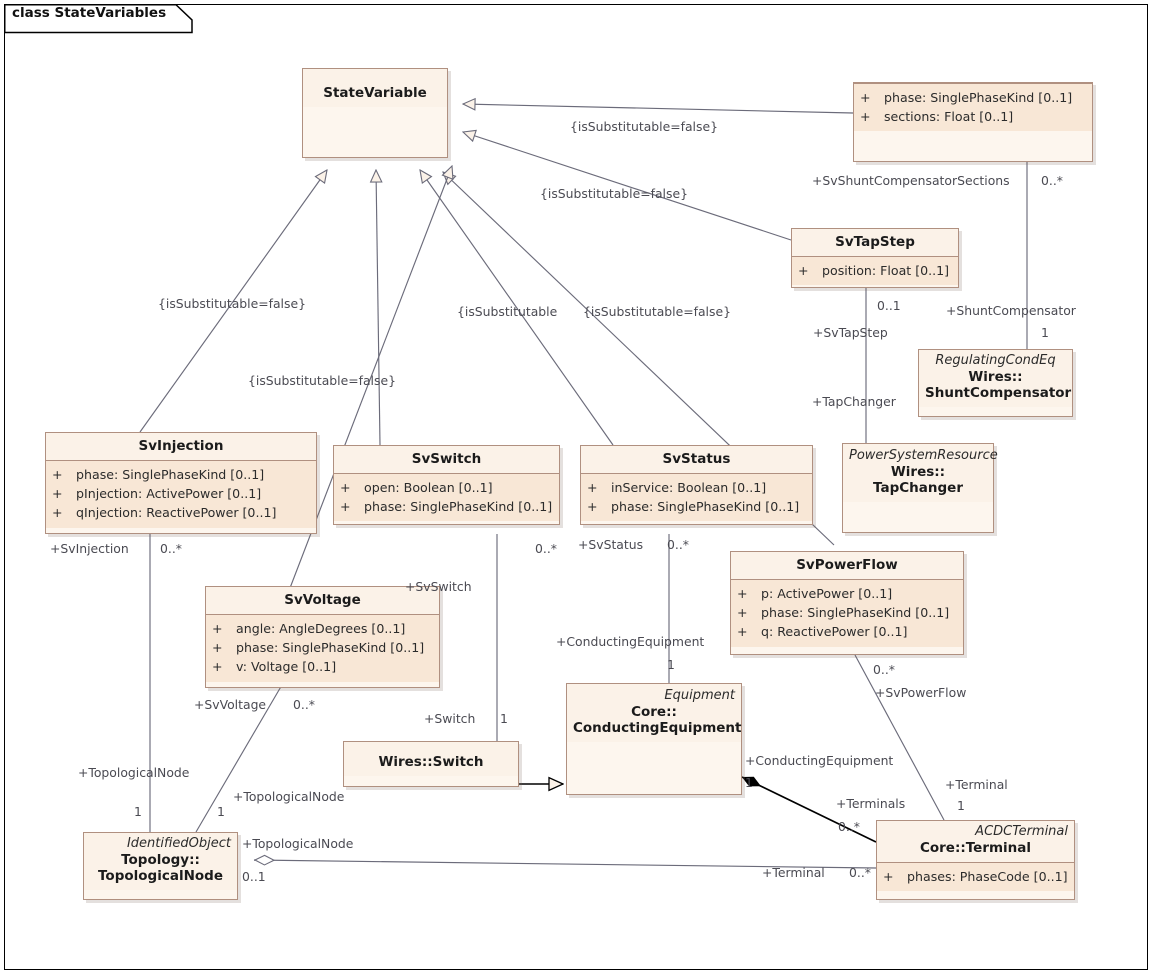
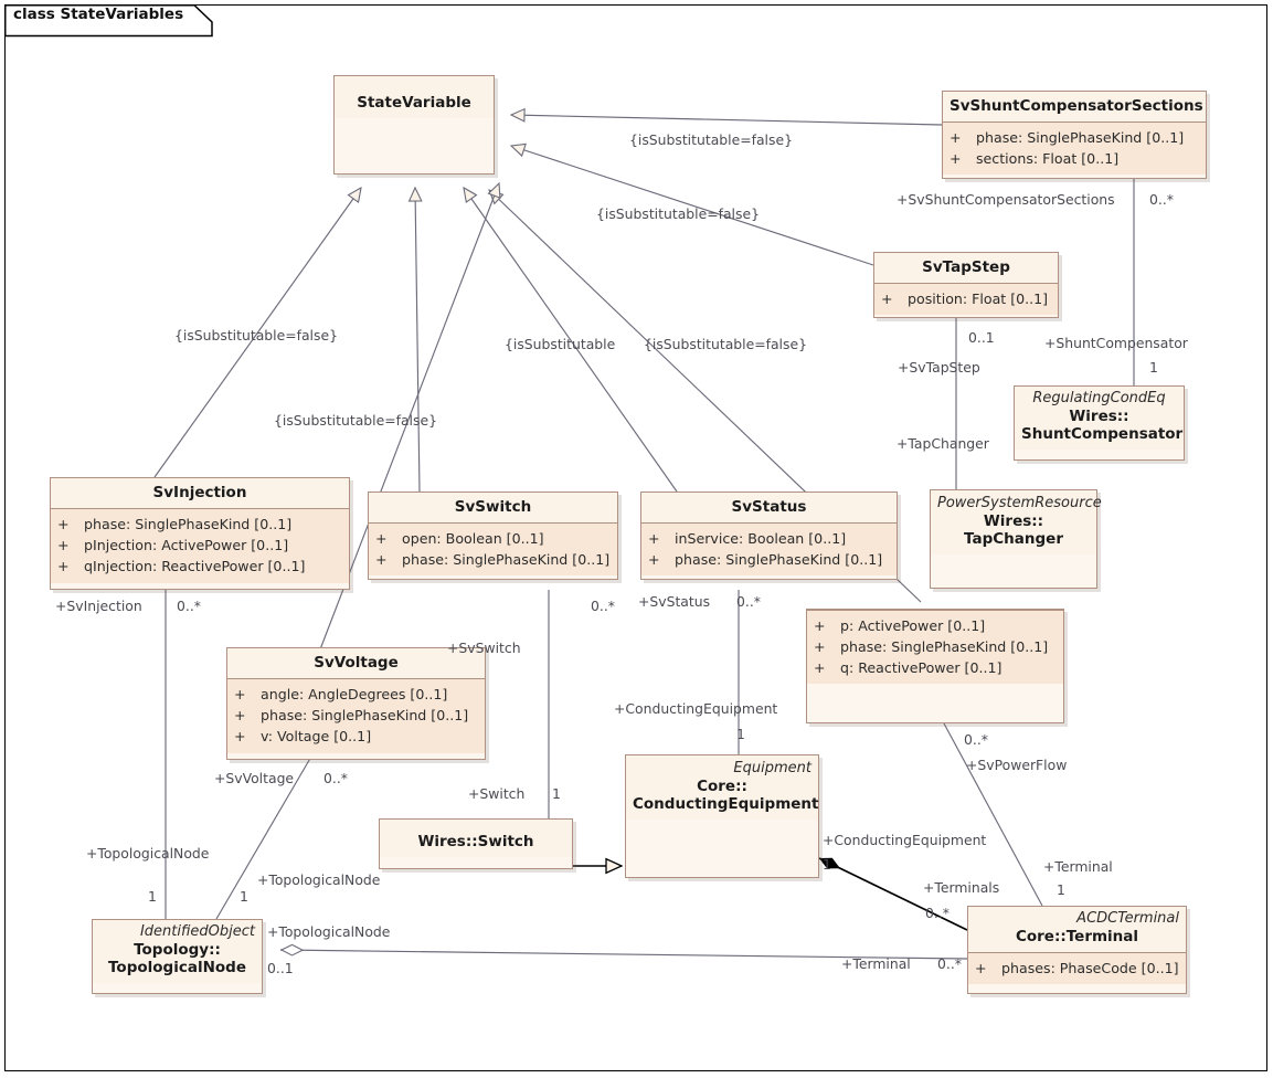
  class StateVariables
  StateVariable
+ SvShuntCompensatorSections
  + phase: SinglePhaseKind [0..1]
  + sections: Float [0..1]
  SvTapStep
  + position: Float [0..1]
  RegulatingCondEq
  Wires::
  ShuntCompensator
  PowerSystemResource
  Wires::
  TapChanger
  SvInjection
  + phase: SinglePhaseKind [0..1]
  + pInjection: ActivePower [0..1]
  + qInjection: ReactivePower [0..1]
  SvSwitch
  + open: Boolean [0..1]
  + phase: SinglePhaseKind [0..1]
  SvStatus
  + inService: Boolean [0..1]
  + phase: SinglePhaseKind [0..1]
- SvPowerFlow
  + p: ActivePower [0..1]
  + phase: SinglePhaseKind [0..1]
  + q: ReactivePower [0..1]
  SvVoltage
  + angle: AngleDegrees [0..1]
  + phase: SinglePhaseKind [0..1]
  + v: Voltage [0..1]
  Wires::Switch
  Equipment
  Core::
  ConductingEquipment
  IdentifiedObject
  Topology::
  TopologicalNode
  ACDCTerminal
  Core::Terminal
  + phases: PhaseCode [0..1]
  {isSubstitutable=false}
  {isSubstitutable=false}
  {isSubstitutable=false}
  {isSubstitutable=false}
  {isSubstitutable
  {isSubstitutable=false}
  +SvShuntCompensatorSections
  0..*
  +ShuntCompensator
  1
  0..1
  +SvTapStep
  +TapChanger
  +SvInjection
  0..*
  +SvSwitch
  0..*
  +SvStatus
  0..*
  +ConductingEquipment
  1
  +SvVoltage
  0..*
  0..*
  +SvPowerFlow
  +Terminal
  1
  +Switch
  1
  +TopologicalNode
  1
  +TopologicalNode
  1
  +TopologicalNode
  0..1
  +Terminal
  0..*
  +ConductingEquipment
  1
  +Terminals
  0..*
